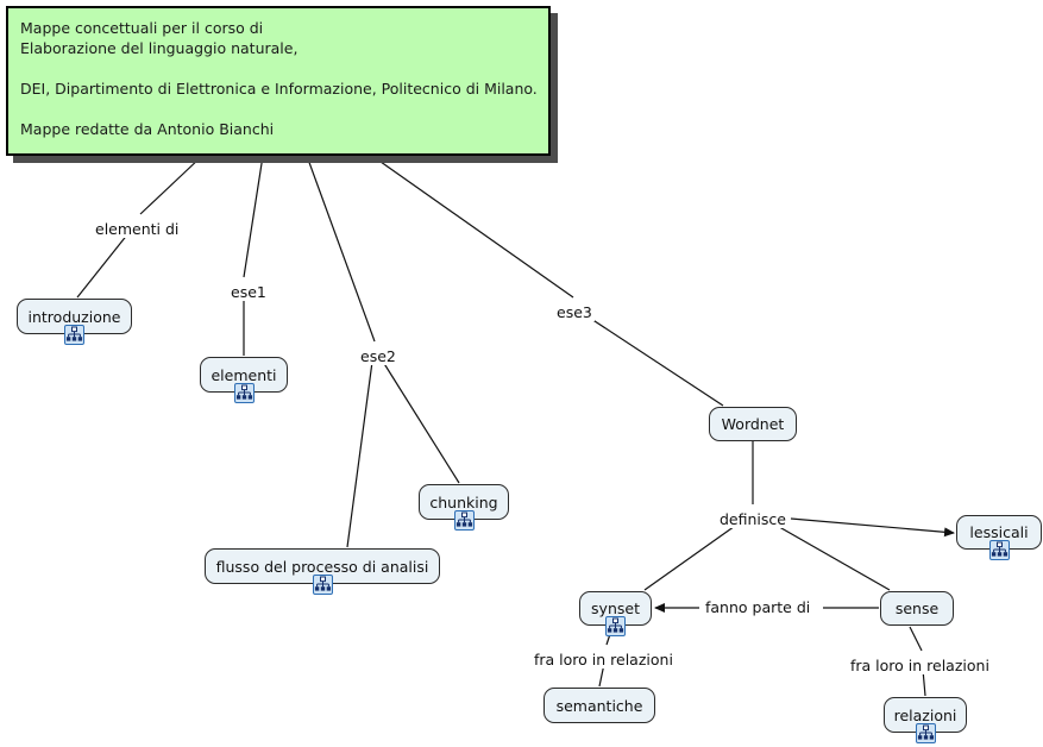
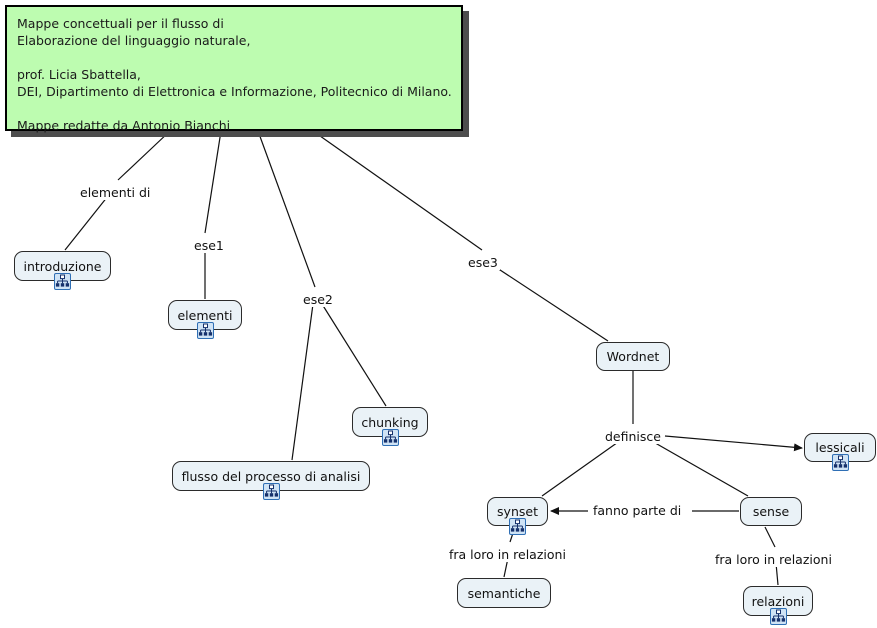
- Mappe concettuali per il corso di
+ Mappe concettuali per il flusso di
  Elaborazione del linguaggio naturale,
+ prof. Licia Sbattella,
  DEI, Dipartimento di Elettronica e Informazione, Politecnico di Milano.
  Mappe redatte da Antonio Bianchi
  introduzione
  elementi
  chunking
  flusso del processo di analisi
  Wordnet
  lessicali
  synset
  sense
  semantiche
  relazioni
  elementi di
  ese1
  ese2
  ese3
  definisce
  fanno parte di
  fra loro in relazioni
  fra loro in relazioni
